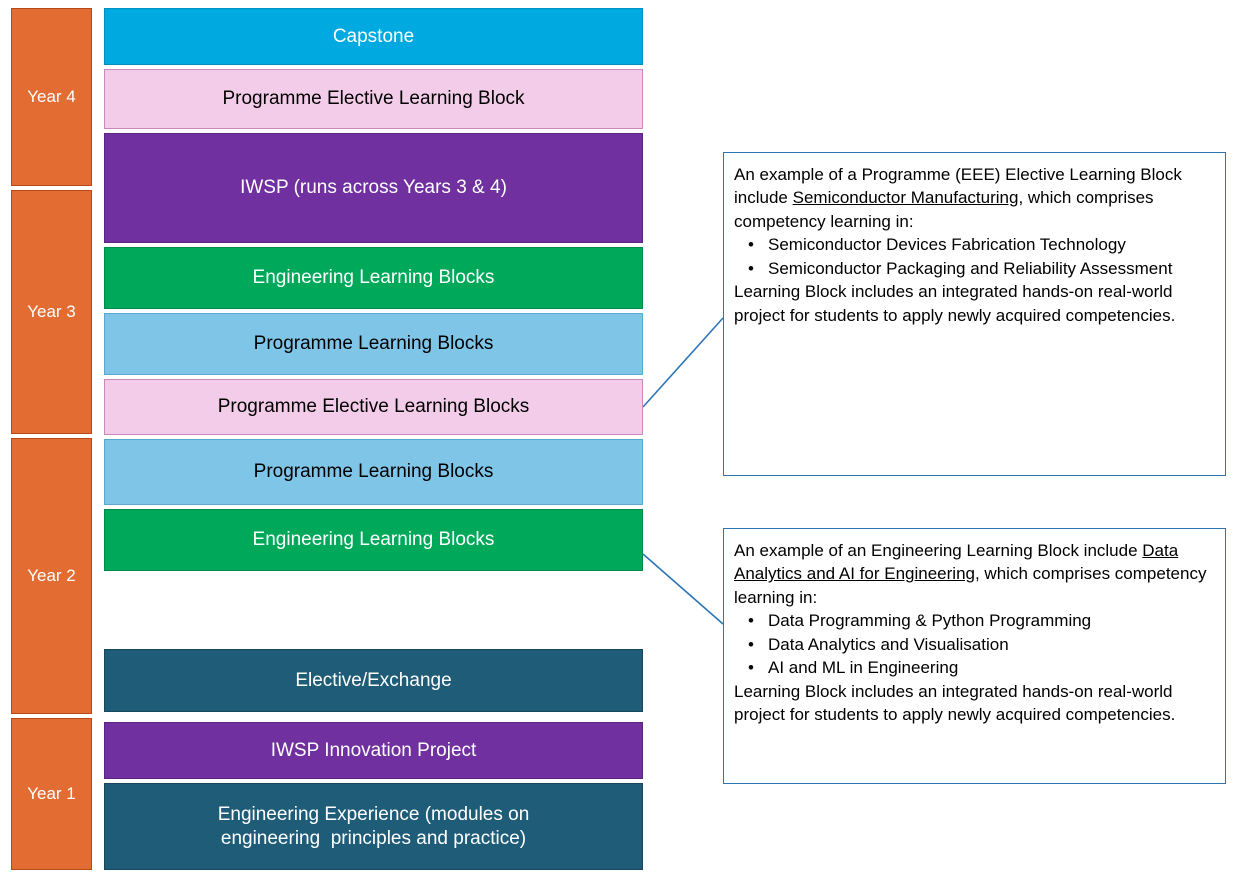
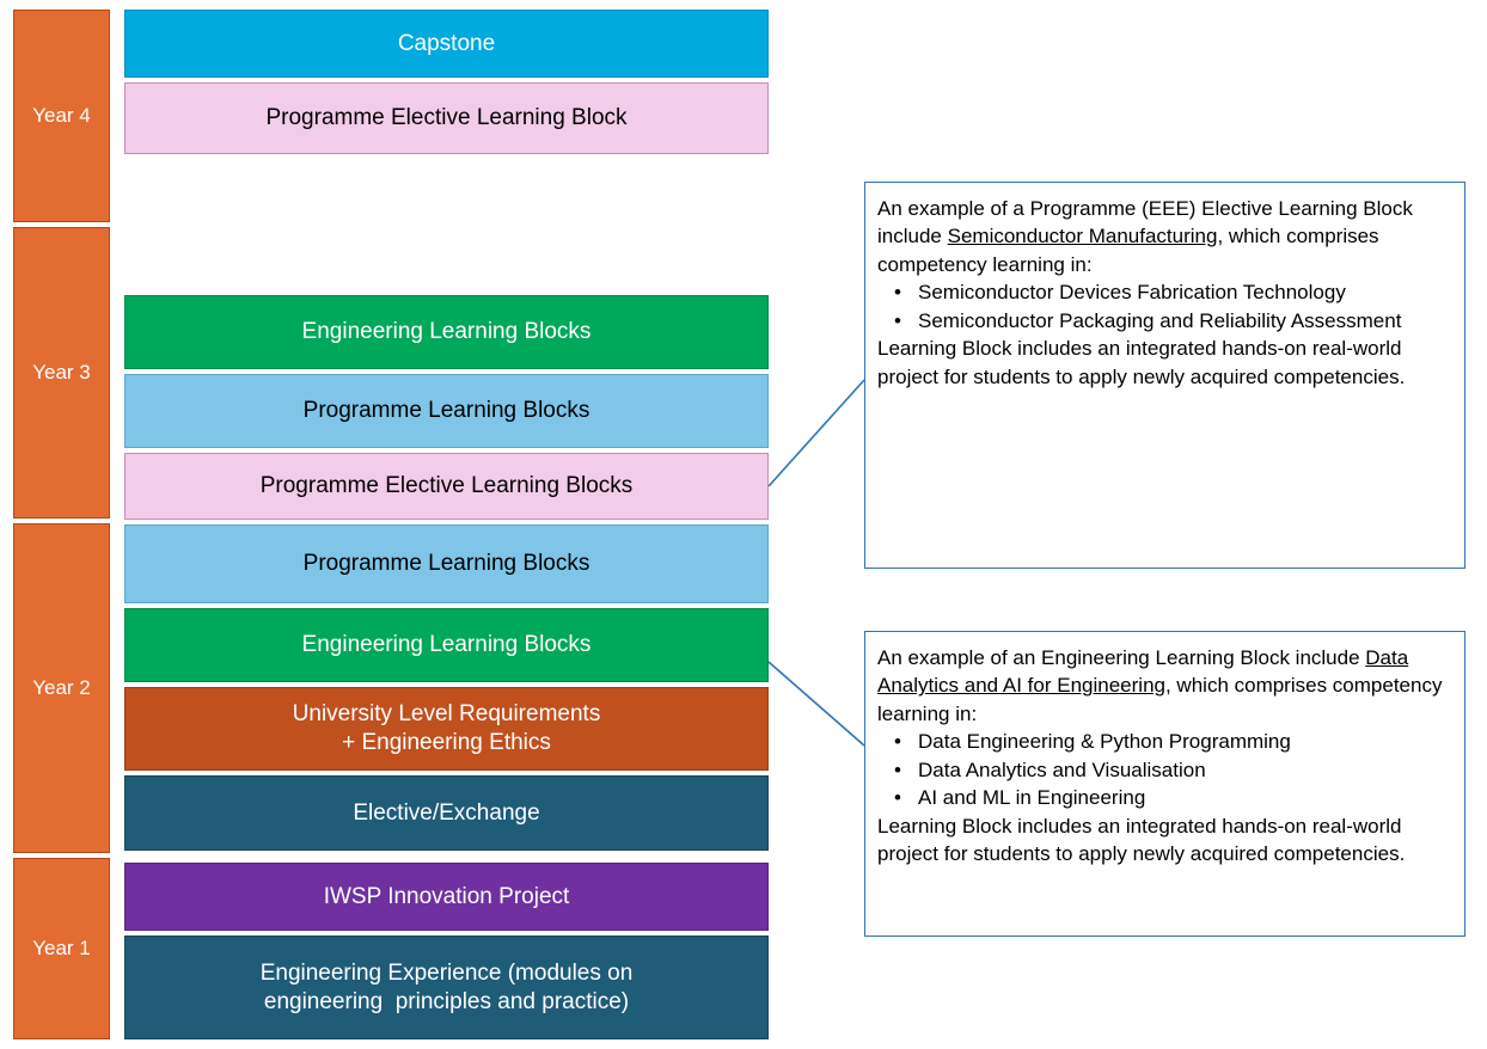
  Year 4
  Year 3
  Year 2
  Year 1
  Capstone
  Programme Elective Learning Block
- IWSP (runs across Years 3 & 4)
  Engineering Learning Blocks
  Programme Learning Blocks
  Programme Elective Learning Blocks
  Programme Learning Blocks
  Engineering Learning Blocks
+ University Level Requirements
+ + Engineering Ethics
  Elective/Exchange
  IWSP Innovation Project
  Engineering Experience (modules on
  engineering principles and practice)
  An example of a Programme (EEE) Elective Learning Block include Semiconductor Manufacturing, which comprises competency learning in:
  Semiconductor Devices Fabrication Technology
  Semiconductor Packaging and Reliability Assessment
  Learning Block includes an integrated hands-on real-world project for students to apply newly acquired competencies.
  An example of an Engineering Learning Block include Data Analytics and AI for Engineering, which comprises competency learning in:
- Data Programming & Python Programming
+ Data Engineering & Python Programming
  Data Analytics and Visualisation
  AI and ML in Engineering
  Learning Block includes an integrated hands-on real-world project for students to apply newly acquired competencies.
